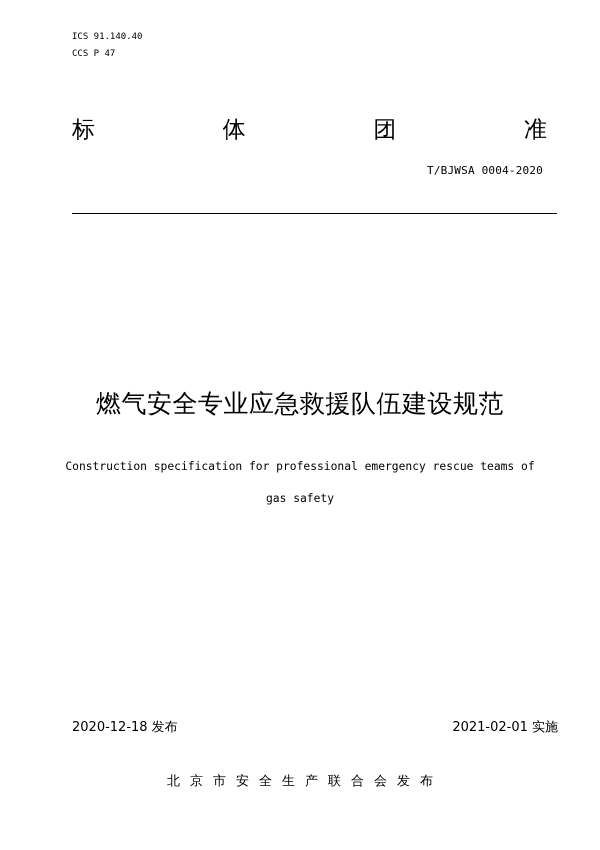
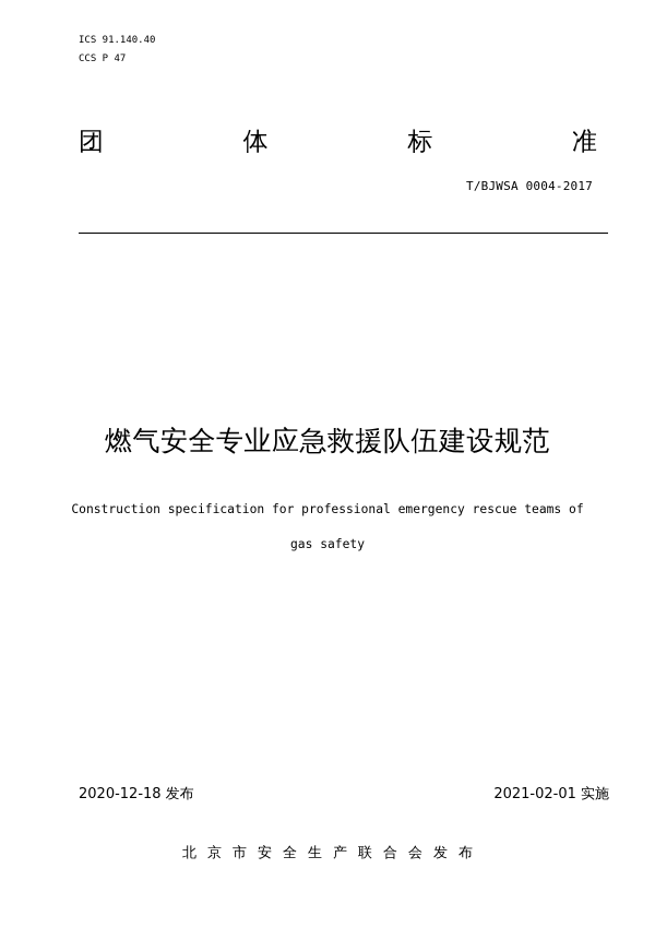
  ICS 91.140.40
  CCS P 47
- 标
+ 团
  体
- 团
+ 标
  准
- T/BJWSA 0004-2020
+ T/BJWSA 0004-2017
  燃气安全专业应急救援队伍建设规范
  Construction specification for professional emergency rescue teams of
  gas safety
  2020-12-18 发布
  2021-02-01 实施
  北京市安全生产联合会发布
